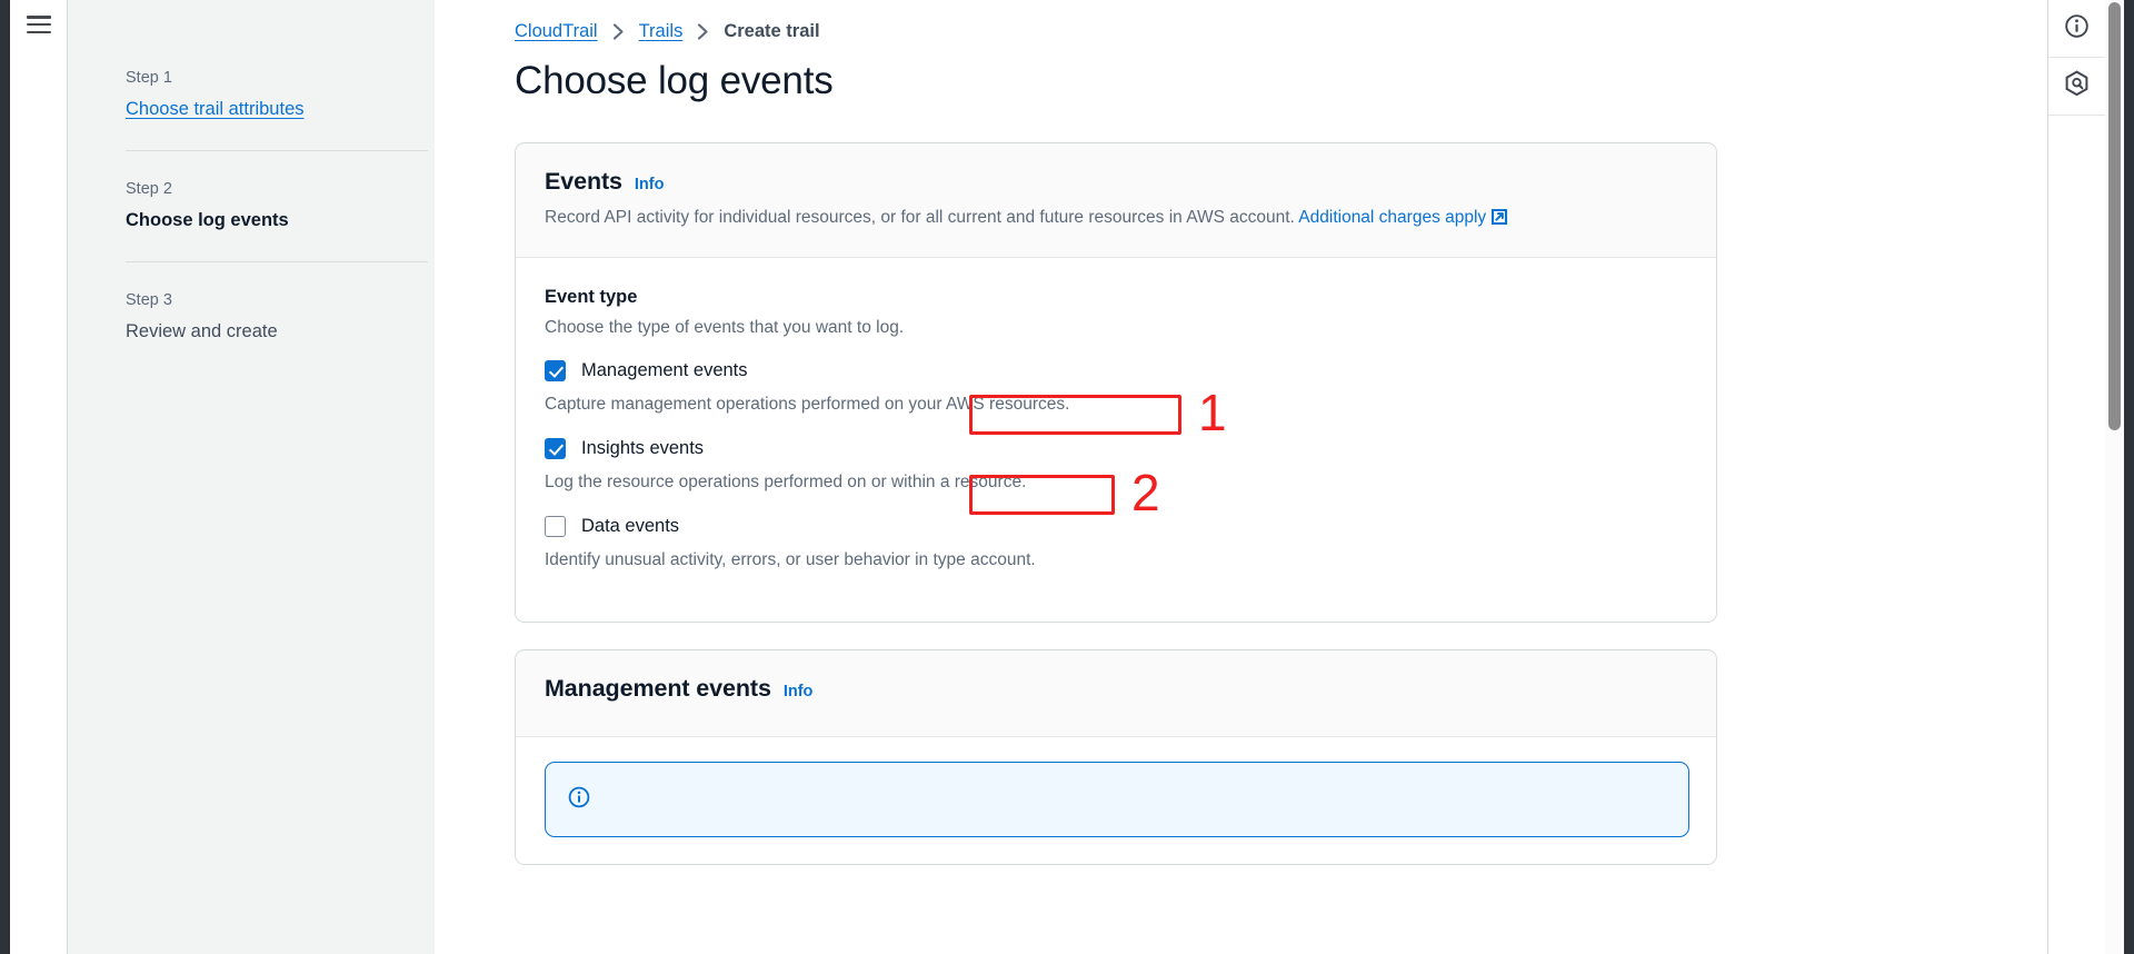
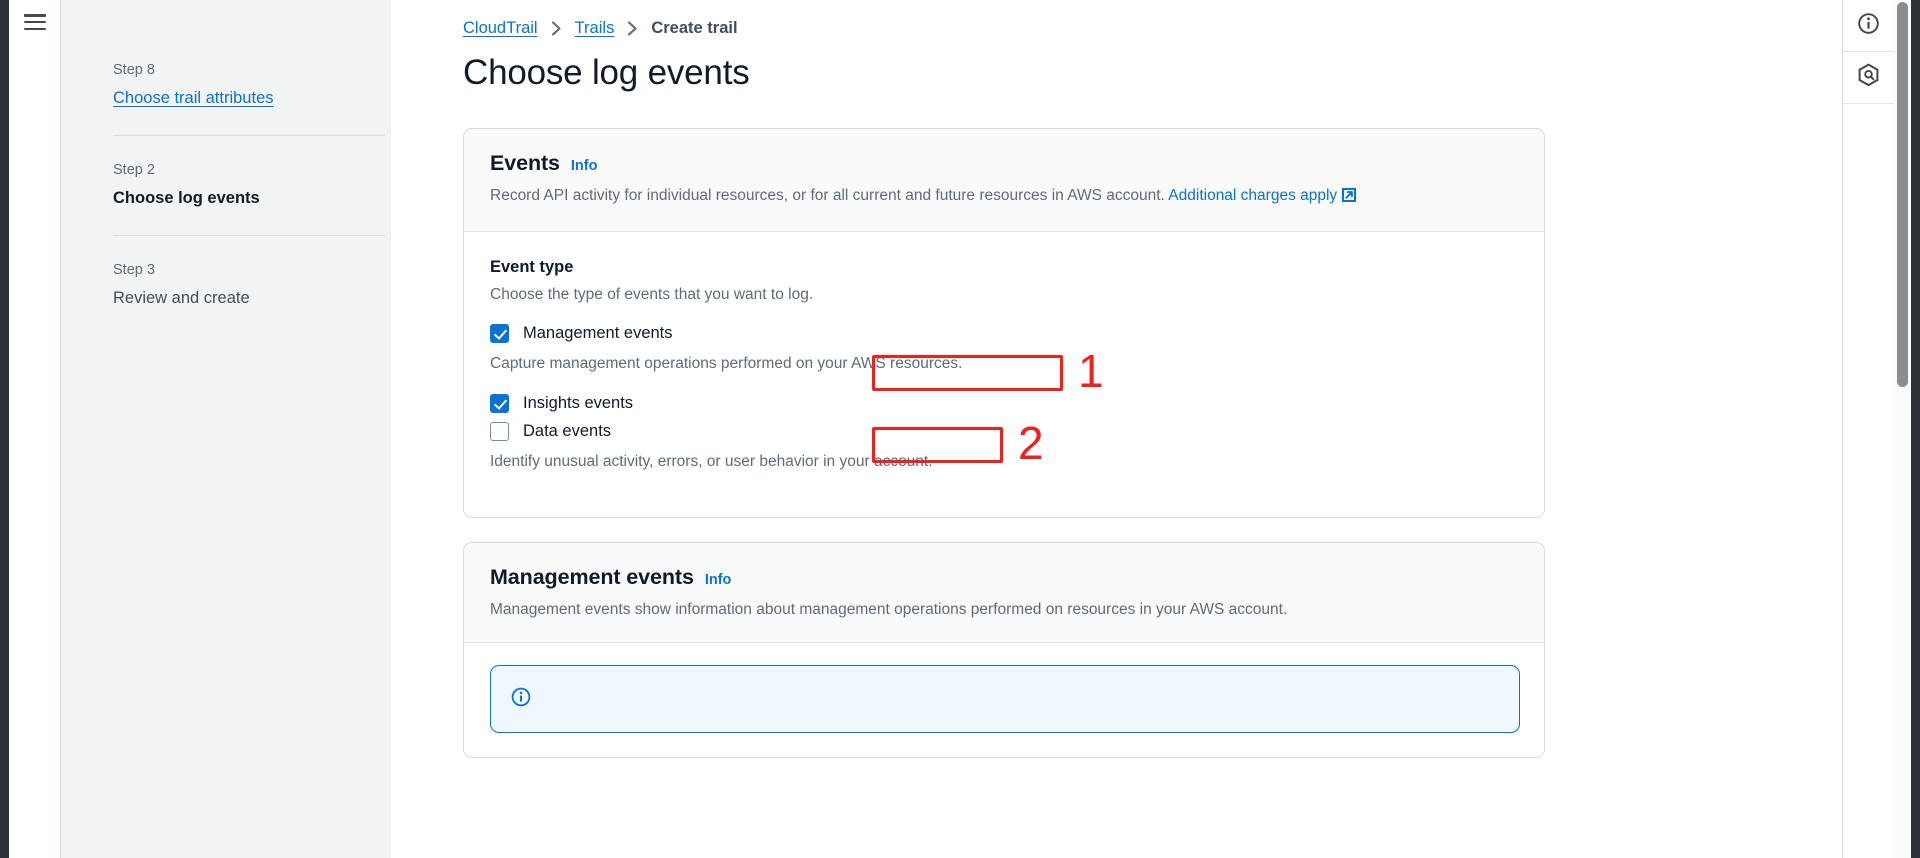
- Step 1
+ Step 8
  Choose trail attributes
  Step 2
  Choose log events
  Step 3
  Review and create
  CloudTrail
  Trails
  Create trail
  Choose log events
  Events
  Info
  Record API activity for individual resources, or for all current and future resources in AWS account. Additional charges apply
  Event type
  Choose the type of events that you want to log.
  Management events
  Capture management operations performed on your AWS resources.
  Insights events
- Log the resource operations performed on or within a resource.
  Data events
- Identify unusual activity, errors, or user behavior in type account.
+ Identify unusual activity, errors, or user behavior in your account.
  Management events
  Info
+ Management events show information about management operations performed on resources in your AWS account.
  1
  2
